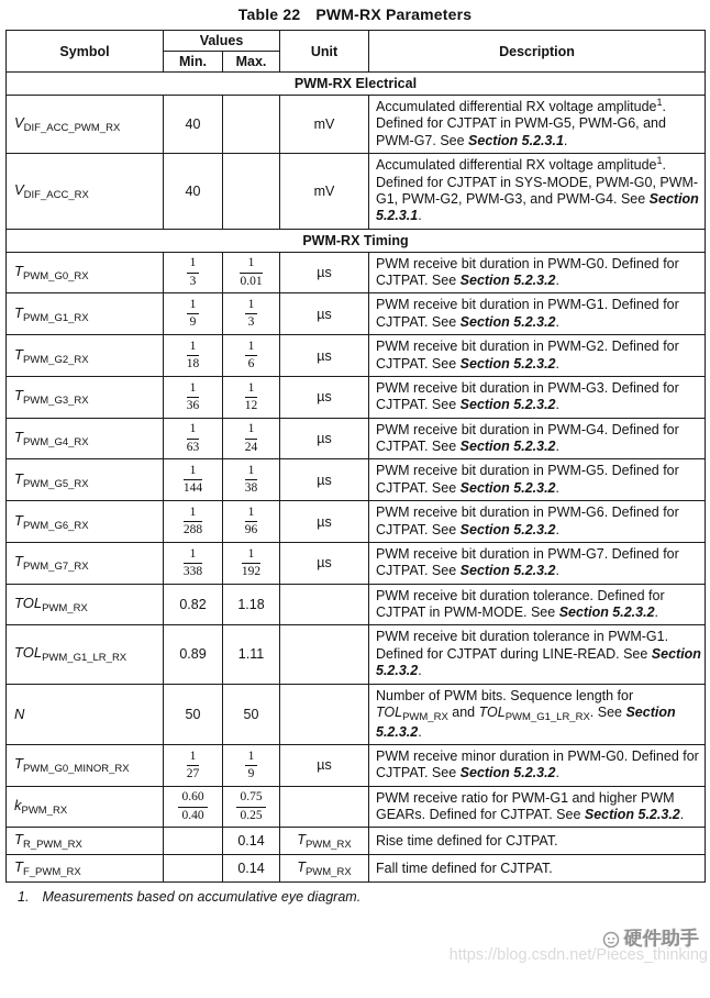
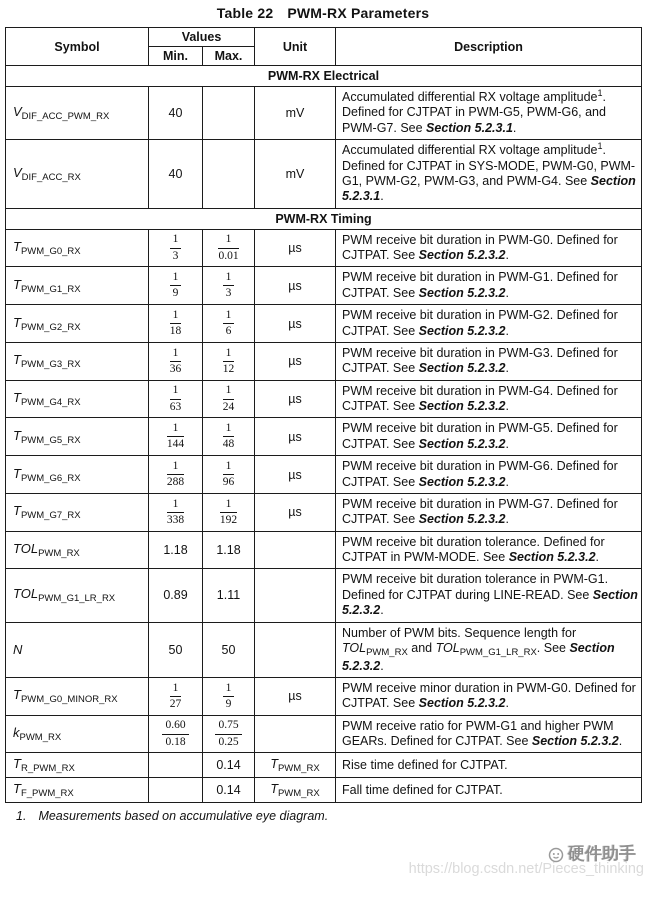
  Table 22 PWM-RX Parameters
  Symbol	Values	Unit	Description
  Min.	Max.
  PWM-RX Electrical
  VDIF_ACC_PWM_RX	40		mV	Accumulated differential RX voltage amplitude1. Defined for CJTPAT in PWM-G5, PWM-G6, and PWM-G7. See Section 5.2.3.1.
  VDIF_ACC_RX	40		mV	Accumulated differential RX voltage amplitude1. Defined for CJTPAT in SYS-MODE, PWM-G0, PWM-G1, PWM-G2, PWM-G3, and PWM-G4. See Section 5.2.3.1.
  PWM-RX Timing
  TPWM_G0_RX	13	10.01	µs	PWM receive bit duration in PWM-G0. Defined for CJTPAT. See Section 5.2.3.2.
  TPWM_G1_RX	19	13	µs	PWM receive bit duration in PWM-G1. Defined for CJTPAT. See Section 5.2.3.2.
  TPWM_G2_RX	118	16	µs	PWM receive bit duration in PWM-G2. Defined for CJTPAT. See Section 5.2.3.2.
  TPWM_G3_RX	136	112	µs	PWM receive bit duration in PWM-G3. Defined for CJTPAT. See Section 5.2.3.2.
  TPWM_G4_RX	163	124	µs	PWM receive bit duration in PWM-G4. Defined for CJTPAT. See Section 5.2.3.2.
- TPWM_G5_RX	1144	138	µs	PWM receive bit duration in PWM-G5. Defined for CJTPAT. See Section 5.2.3.2.
+ TPWM_G5_RX	1144	148	µs	PWM receive bit duration in PWM-G5. Defined for CJTPAT. See Section 5.2.3.2.
  TPWM_G6_RX	1288	196	µs	PWM receive bit duration in PWM-G6. Defined for CJTPAT. See Section 5.2.3.2.
  TPWM_G7_RX	1338	1192	µs	PWM receive bit duration in PWM-G7. Defined for CJTPAT. See Section 5.2.3.2.
- TOLPWM_RX	0.82	1.18		PWM receive bit duration tolerance. Defined for CJTPAT in PWM-MODE. See Section 5.2.3.2.
+ TOLPWM_RX	1.18	1.18		PWM receive bit duration tolerance. Defined for CJTPAT in PWM-MODE. See Section 5.2.3.2.
  TOLPWM_G1_LR_RX	0.89	1.11		PWM receive bit duration tolerance in PWM-G1. Defined for CJTPAT during LINE-READ. See Section 5.2.3.2.
  N	50	50		Number of PWM bits. Sequence length for TOLPWM_RX and TOLPWM_G1_LR_RX. See Section 5.2.3.2.
  TPWM_G0_MINOR_RX	127	19	µs	PWM receive minor duration in PWM-G0. Defined for CJTPAT. See Section 5.2.3.2.
- kPWM_RX	0.600.40	0.750.25		PWM receive ratio for PWM-G1 and higher PWM GEARs. Defined for CJTPAT. See Section 5.2.3.2.
+ kPWM_RX	0.600.18	0.750.25		PWM receive ratio for PWM-G1 and higher PWM GEARs. Defined for CJTPAT. See Section 5.2.3.2.
  TR_PWM_RX		0.14	TPWM_RX	Rise time defined for CJTPAT.
  TF_PWM_RX		0.14	TPWM_RX	Fall time defined for CJTPAT.
  1. Measurements based on accumulative eye diagram.
  硬件助手
  https://blog.csdn.net/Pieces_thinking
